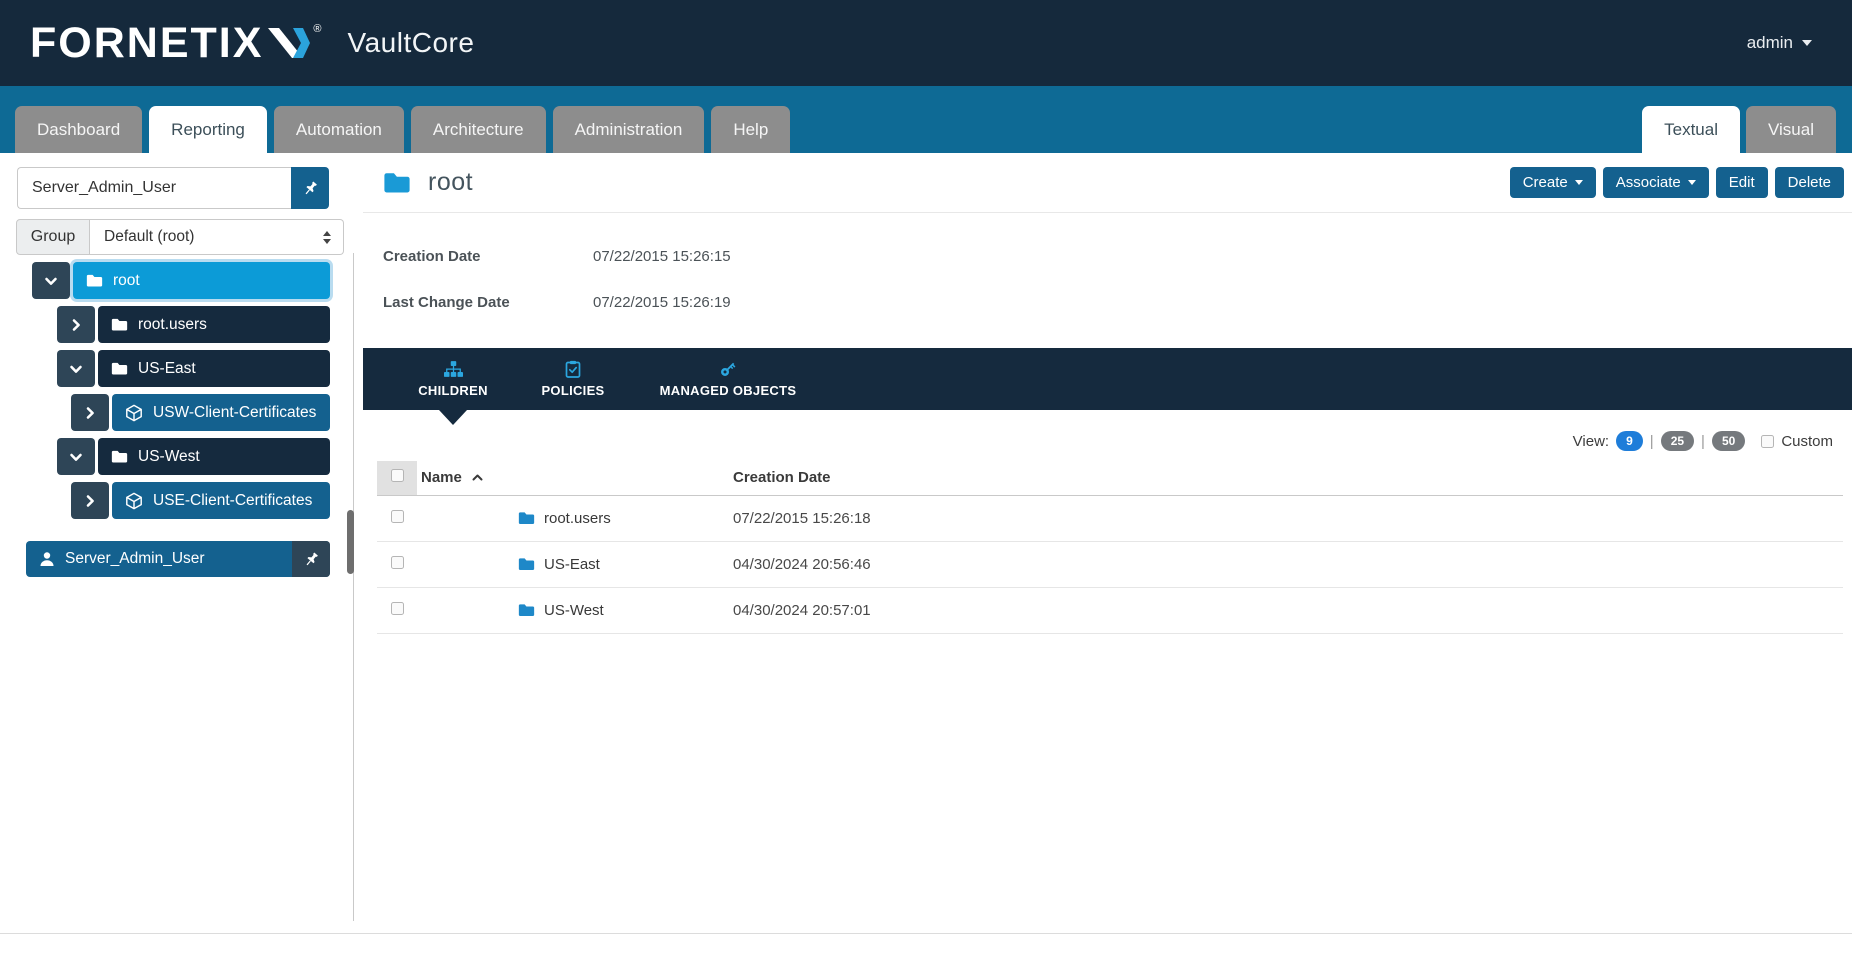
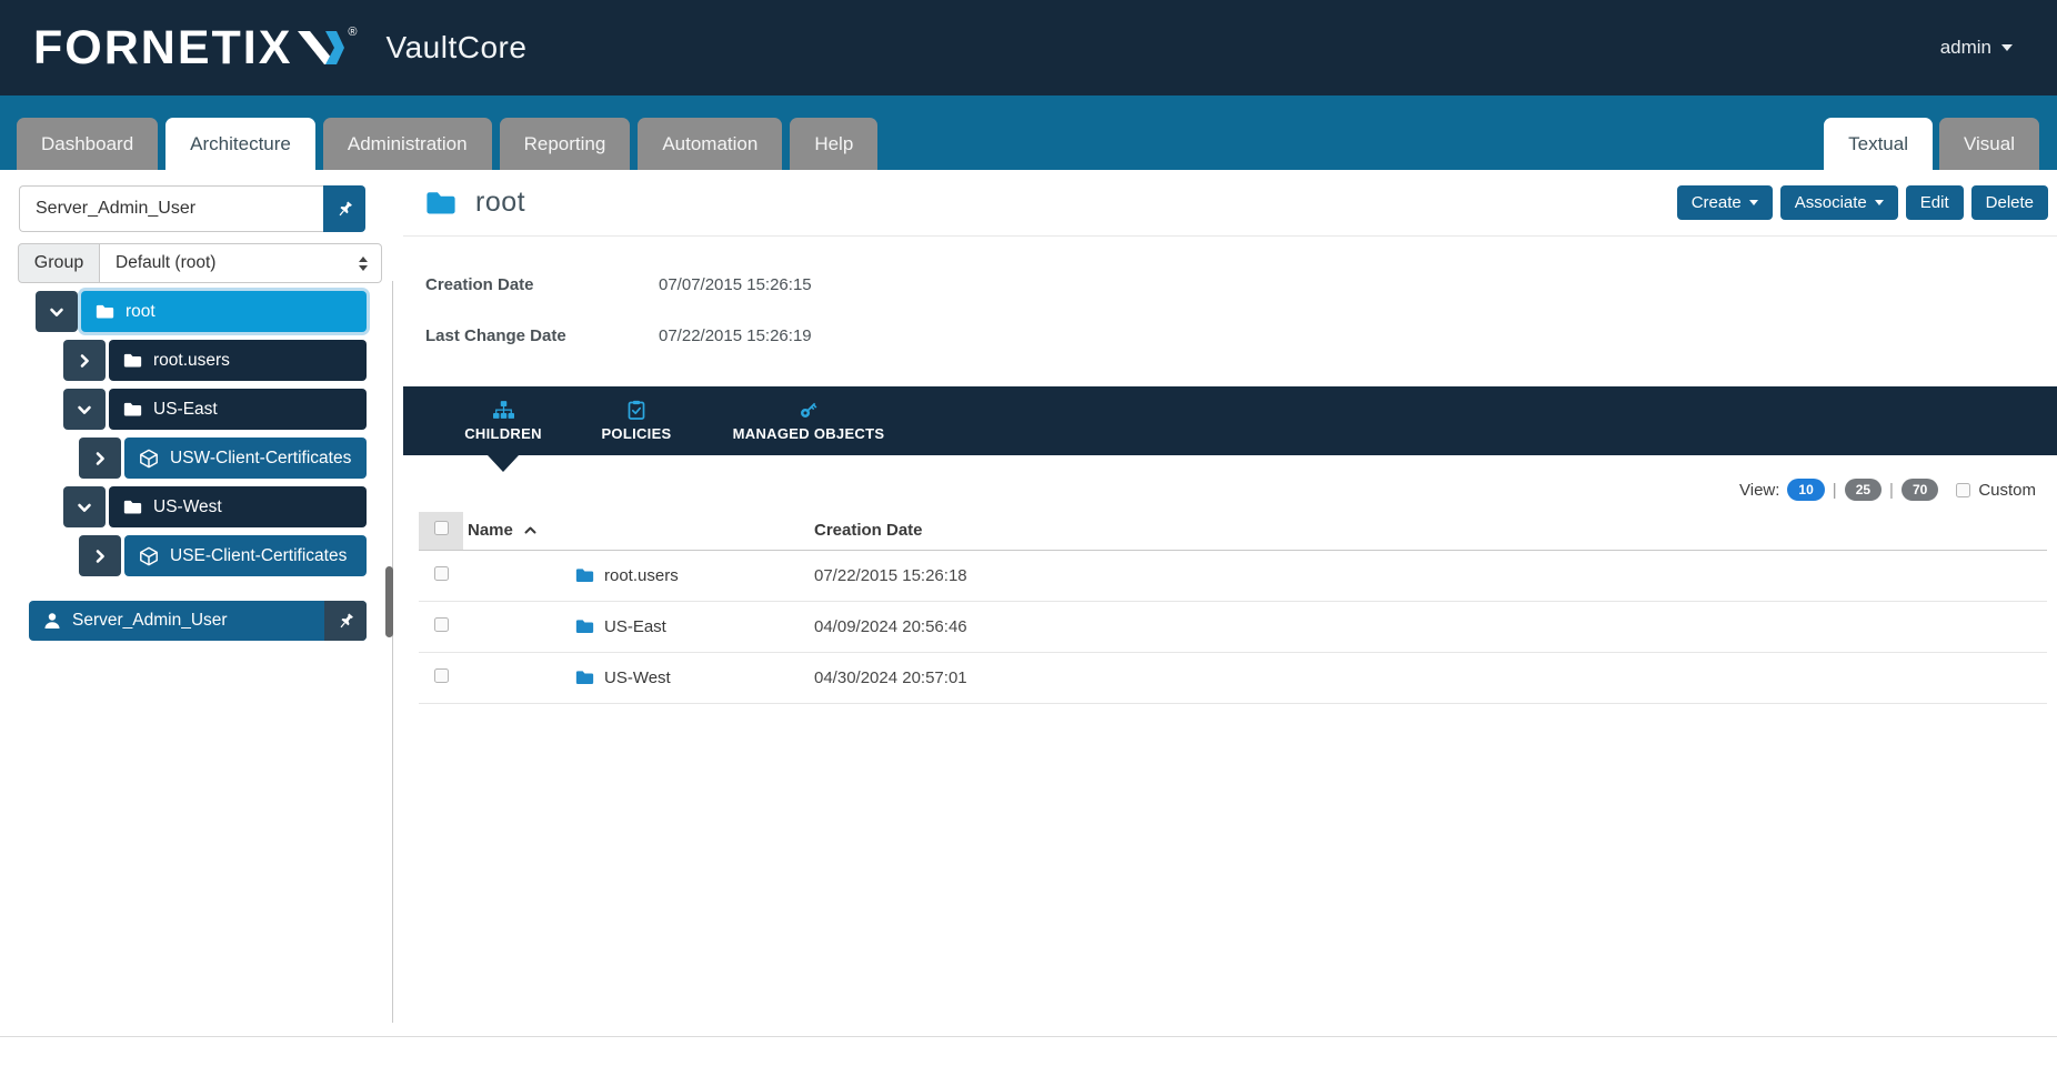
  FORNETIX
  ®
  VaultCore
  admin
  Dashboard
- Reporting
+ Architecture
- Automation
+ Administration
- Architecture
+ Reporting
- Administration
+ Automation
  Help
  Textual
  Visual
  Server_Admin_User
  Group
  Default (root)
  root
  root.users
  US-East
  USW-Client-Certificates
  US-West
  USE-Client-Certificates
  Server_Admin_User
  root
  Create
  Associate
  Edit
  Delete
  Creation Date
- 07/22/2015 15:26:15
+ 07/07/2015 15:26:15
  Last Change Date
  07/22/2015 15:26:19
  CHILDREN
  POLICIES
  MANAGED OBJECTS
  View:
- 9
+ 10
  |
  25
  |
- 50
+ 70
  Custom
  	Name	Creation Date
  	root.users	07/22/2015 15:26:18
- 	US-East	04/30/2024 20:56:46
+ 	US-East	04/09/2024 20:56:46
  	US-West	04/30/2024 20:57:01
